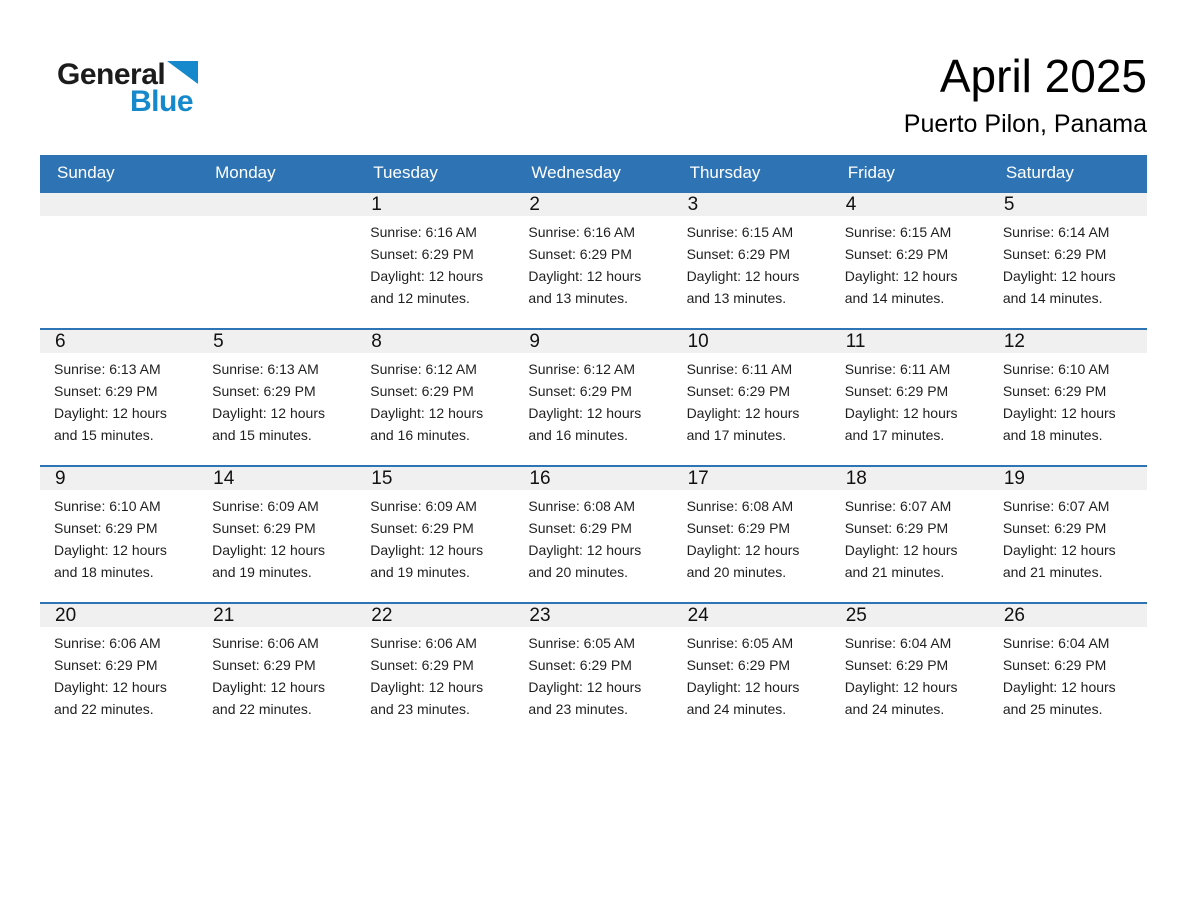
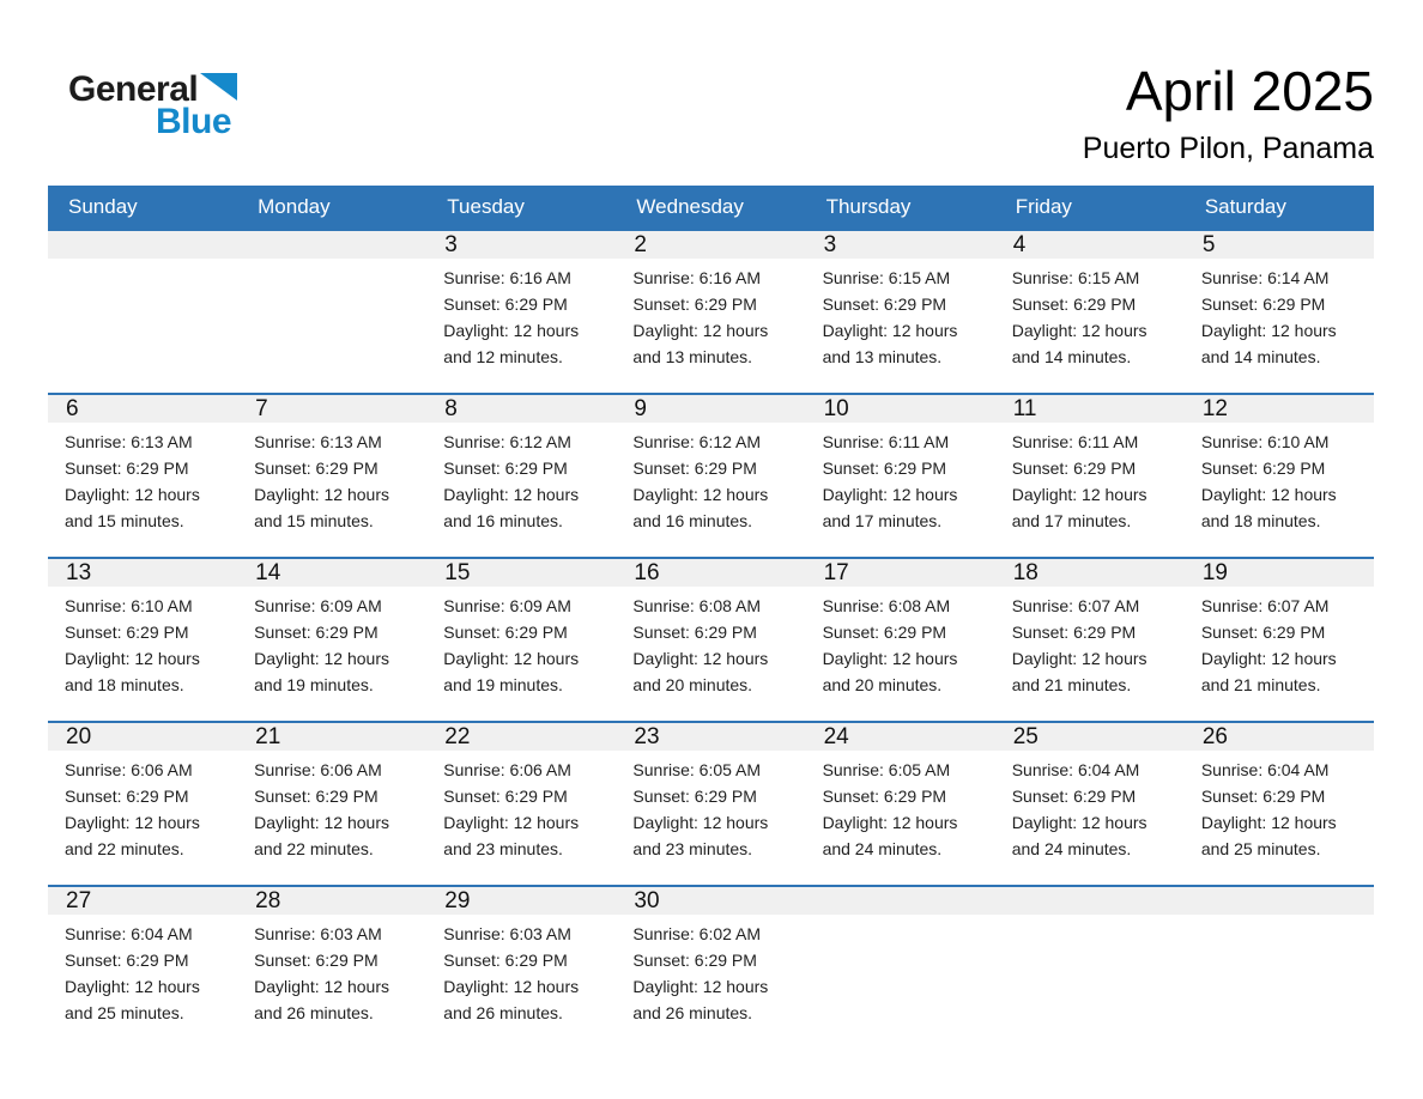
  General
  Blue
  April 2025
  Puerto Pilon, Panama
  Sunday	Monday	Tuesday	Wednesday	Thursday	Friday	Saturday
- 		1Sunrise: 6:16 AMSunset: 6:29 PMDaylight: 12 hoursand 12 minutes.	2Sunrise: 6:16 AMSunset: 6:29 PMDaylight: 12 hoursand 13 minutes.	3Sunrise: 6:15 AMSunset: 6:29 PMDaylight: 12 hoursand 13 minutes.	4Sunrise: 6:15 AMSunset: 6:29 PMDaylight: 12 hoursand 14 minutes.	5Sunrise: 6:14 AMSunset: 6:29 PMDaylight: 12 hoursand 14 minutes.
+ 		3Sunrise: 6:16 AMSunset: 6:29 PMDaylight: 12 hoursand 12 minutes.	2Sunrise: 6:16 AMSunset: 6:29 PMDaylight: 12 hoursand 13 minutes.	3Sunrise: 6:15 AMSunset: 6:29 PMDaylight: 12 hoursand 13 minutes.	4Sunrise: 6:15 AMSunset: 6:29 PMDaylight: 12 hoursand 14 minutes.	5Sunrise: 6:14 AMSunset: 6:29 PMDaylight: 12 hoursand 14 minutes.
- 6Sunrise: 6:13 AMSunset: 6:29 PMDaylight: 12 hoursand 15 minutes.	5Sunrise: 6:13 AMSunset: 6:29 PMDaylight: 12 hoursand 15 minutes.	8Sunrise: 6:12 AMSunset: 6:29 PMDaylight: 12 hoursand 16 minutes.	9Sunrise: 6:12 AMSunset: 6:29 PMDaylight: 12 hoursand 16 minutes.	10Sunrise: 6:11 AMSunset: 6:29 PMDaylight: 12 hoursand 17 minutes.	11Sunrise: 6:11 AMSunset: 6:29 PMDaylight: 12 hoursand 17 minutes.	12Sunrise: 6:10 AMSunset: 6:29 PMDaylight: 12 hoursand 18 minutes.
+ 6Sunrise: 6:13 AMSunset: 6:29 PMDaylight: 12 hoursand 15 minutes.	7Sunrise: 6:13 AMSunset: 6:29 PMDaylight: 12 hoursand 15 minutes.	8Sunrise: 6:12 AMSunset: 6:29 PMDaylight: 12 hoursand 16 minutes.	9Sunrise: 6:12 AMSunset: 6:29 PMDaylight: 12 hoursand 16 minutes.	10Sunrise: 6:11 AMSunset: 6:29 PMDaylight: 12 hoursand 17 minutes.	11Sunrise: 6:11 AMSunset: 6:29 PMDaylight: 12 hoursand 17 minutes.	12Sunrise: 6:10 AMSunset: 6:29 PMDaylight: 12 hoursand 18 minutes.
- 9Sunrise: 6:10 AMSunset: 6:29 PMDaylight: 12 hoursand 18 minutes.	14Sunrise: 6:09 AMSunset: 6:29 PMDaylight: 12 hoursand 19 minutes.	15Sunrise: 6:09 AMSunset: 6:29 PMDaylight: 12 hoursand 19 minutes.	16Sunrise: 6:08 AMSunset: 6:29 PMDaylight: 12 hoursand 20 minutes.	17Sunrise: 6:08 AMSunset: 6:29 PMDaylight: 12 hoursand 20 minutes.	18Sunrise: 6:07 AMSunset: 6:29 PMDaylight: 12 hoursand 21 minutes.	19Sunrise: 6:07 AMSunset: 6:29 PMDaylight: 12 hoursand 21 minutes.
+ 13Sunrise: 6:10 AMSunset: 6:29 PMDaylight: 12 hoursand 18 minutes.	14Sunrise: 6:09 AMSunset: 6:29 PMDaylight: 12 hoursand 19 minutes.	15Sunrise: 6:09 AMSunset: 6:29 PMDaylight: 12 hoursand 19 minutes.	16Sunrise: 6:08 AMSunset: 6:29 PMDaylight: 12 hoursand 20 minutes.	17Sunrise: 6:08 AMSunset: 6:29 PMDaylight: 12 hoursand 20 minutes.	18Sunrise: 6:07 AMSunset: 6:29 PMDaylight: 12 hoursand 21 minutes.	19Sunrise: 6:07 AMSunset: 6:29 PMDaylight: 12 hoursand 21 minutes.
  20Sunrise: 6:06 AMSunset: 6:29 PMDaylight: 12 hoursand 22 minutes.	21Sunrise: 6:06 AMSunset: 6:29 PMDaylight: 12 hoursand 22 minutes.	22Sunrise: 6:06 AMSunset: 6:29 PMDaylight: 12 hoursand 23 minutes.	23Sunrise: 6:05 AMSunset: 6:29 PMDaylight: 12 hoursand 23 minutes.	24Sunrise: 6:05 AMSunset: 6:29 PMDaylight: 12 hoursand 24 minutes.	25Sunrise: 6:04 AMSunset: 6:29 PMDaylight: 12 hoursand 24 minutes.	26Sunrise: 6:04 AMSunset: 6:29 PMDaylight: 12 hoursand 25 minutes.
+ 27Sunrise: 6:04 AMSunset: 6:29 PMDaylight: 12 hoursand 25 minutes.	28Sunrise: 6:03 AMSunset: 6:29 PMDaylight: 12 hoursand 26 minutes.	29Sunrise: 6:03 AMSunset: 6:29 PMDaylight: 12 hoursand 26 minutes.	30Sunrise: 6:02 AMSunset: 6:29 PMDaylight: 12 hoursand 26 minutes.
